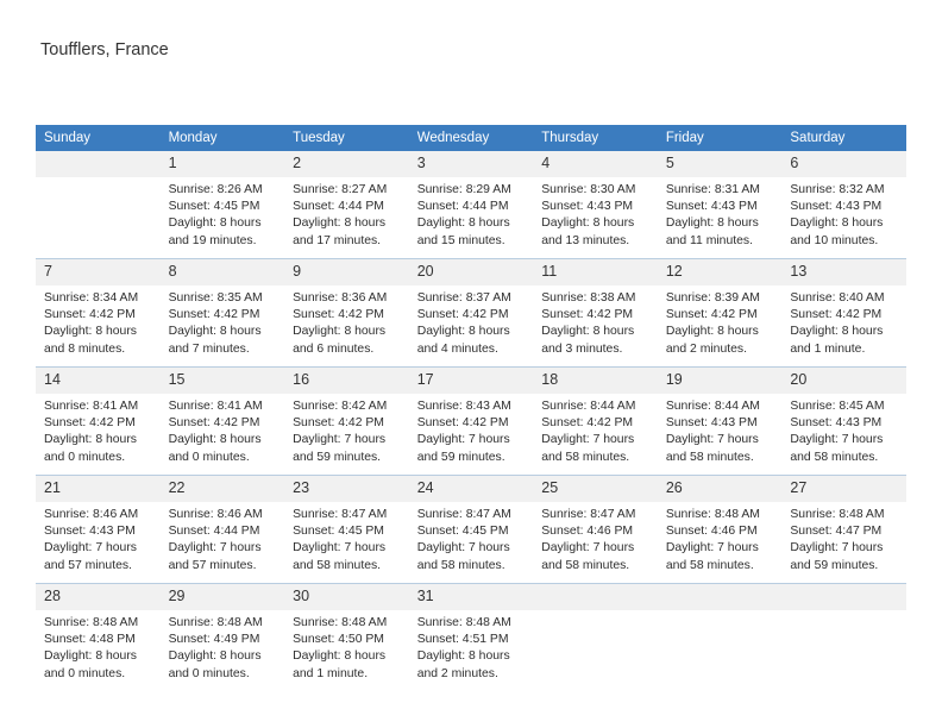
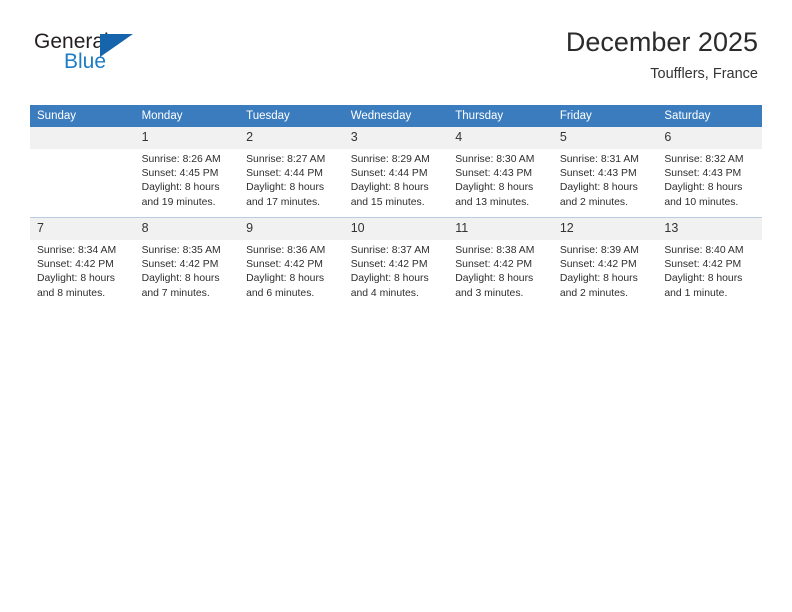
+ General
+ Blue
+ December 2025
  Toufflers, France
  Sunday	Monday	Tuesday	Wednesday	Thursday	Friday	Saturday
- 	1Sunrise: 8:26 AMSunset: 4:45 PMDaylight: 8 hours and 19 minutes.	2Sunrise: 8:27 AMSunset: 4:44 PMDaylight: 8 hours and 17 minutes.	3Sunrise: 8:29 AMSunset: 4:44 PMDaylight: 8 hours and 15 minutes.	4Sunrise: 8:30 AMSunset: 4:43 PMDaylight: 8 hours and 13 minutes.	5Sunrise: 8:31 AMSunset: 4:43 PMDaylight: 8 hours and 11 minutes.	6Sunrise: 8:32 AMSunset: 4:43 PMDaylight: 8 hours and 10 minutes.
+ 	1Sunrise: 8:26 AMSunset: 4:45 PMDaylight: 8 hours and 19 minutes.	2Sunrise: 8:27 AMSunset: 4:44 PMDaylight: 8 hours and 17 minutes.	3Sunrise: 8:29 AMSunset: 4:44 PMDaylight: 8 hours and 15 minutes.	4Sunrise: 8:30 AMSunset: 4:43 PMDaylight: 8 hours and 13 minutes.	5Sunrise: 8:31 AMSunset: 4:43 PMDaylight: 8 hours and 2 minutes.	6Sunrise: 8:32 AMSunset: 4:43 PMDaylight: 8 hours and 10 minutes.
- 7Sunrise: 8:34 AMSunset: 4:42 PMDaylight: 8 hours and 8 minutes.	8Sunrise: 8:35 AMSunset: 4:42 PMDaylight: 8 hours and 7 minutes.	9Sunrise: 8:36 AMSunset: 4:42 PMDaylight: 8 hours and 6 minutes.	20Sunrise: 8:37 AMSunset: 4:42 PMDaylight: 8 hours and 4 minutes.	11Sunrise: 8:38 AMSunset: 4:42 PMDaylight: 8 hours and 3 minutes.	12Sunrise: 8:39 AMSunset: 4:42 PMDaylight: 8 hours and 2 minutes.	13Sunrise: 8:40 AMSunset: 4:42 PMDaylight: 8 hours and 1 minute.
+ 7Sunrise: 8:34 AMSunset: 4:42 PMDaylight: 8 hours and 8 minutes.	8Sunrise: 8:35 AMSunset: 4:42 PMDaylight: 8 hours and 7 minutes.	9Sunrise: 8:36 AMSunset: 4:42 PMDaylight: 8 hours and 6 minutes.	10Sunrise: 8:37 AMSunset: 4:42 PMDaylight: 8 hours and 4 minutes.	11Sunrise: 8:38 AMSunset: 4:42 PMDaylight: 8 hours and 3 minutes.	12Sunrise: 8:39 AMSunset: 4:42 PMDaylight: 8 hours and 2 minutes.	13Sunrise: 8:40 AMSunset: 4:42 PMDaylight: 8 hours and 1 minute.
- 14Sunrise: 8:41 AMSunset: 4:42 PMDaylight: 8 hours and 0 minutes.	15Sunrise: 8:41 AMSunset: 4:42 PMDaylight: 8 hours and 0 minutes.	16Sunrise: 8:42 AMSunset: 4:42 PMDaylight: 7 hours and 59 minutes.	17Sunrise: 8:43 AMSunset: 4:42 PMDaylight: 7 hours and 59 minutes.	18Sunrise: 8:44 AMSunset: 4:42 PMDaylight: 7 hours and 58 minutes.	19Sunrise: 8:44 AMSunset: 4:43 PMDaylight: 7 hours and 58 minutes.	20Sunrise: 8:45 AMSunset: 4:43 PMDaylight: 7 hours and 58 minutes.
- 21Sunrise: 8:46 AMSunset: 4:43 PMDaylight: 7 hours and 57 minutes.	22Sunrise: 8:46 AMSunset: 4:44 PMDaylight: 7 hours and 57 minutes.	23Sunrise: 8:47 AMSunset: 4:45 PMDaylight: 7 hours and 58 minutes.	24Sunrise: 8:47 AMSunset: 4:45 PMDaylight: 7 hours and 58 minutes.	25Sunrise: 8:47 AMSunset: 4:46 PMDaylight: 7 hours and 58 minutes.	26Sunrise: 8:48 AMSunset: 4:46 PMDaylight: 7 hours and 58 minutes.	27Sunrise: 8:48 AMSunset: 4:47 PMDaylight: 7 hours and 59 minutes.
- 28Sunrise: 8:48 AMSunset: 4:48 PMDaylight: 8 hours and 0 minutes.	29Sunrise: 8:48 AMSunset: 4:49 PMDaylight: 8 hours and 0 minutes.	30Sunrise: 8:48 AMSunset: 4:50 PMDaylight: 8 hours and 1 minute.	31Sunrise: 8:48 AMSunset: 4:51 PMDaylight: 8 hours and 2 minutes.
